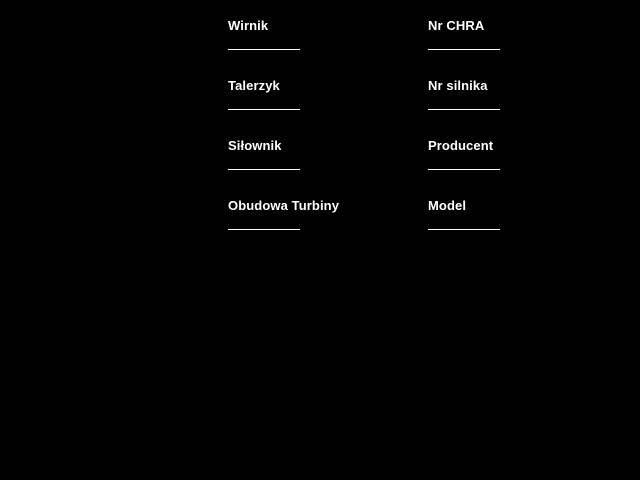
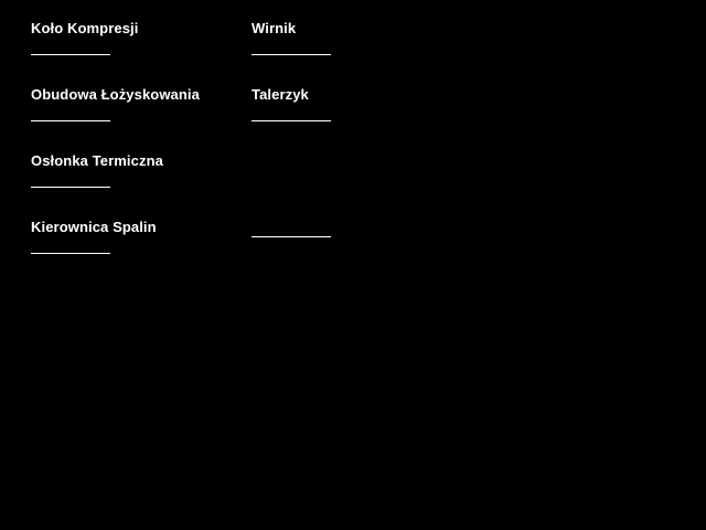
+ Koło Kompresji
+ Obudowa Łożyskowania
+ Osłonka Termiczna
+ Kierownica Spalin
  Wirnik
  Talerzyk
- Siłownik
- Obudowa Turbiny
- Nr CHRA
- Nr silnika
- Producent
- Model
